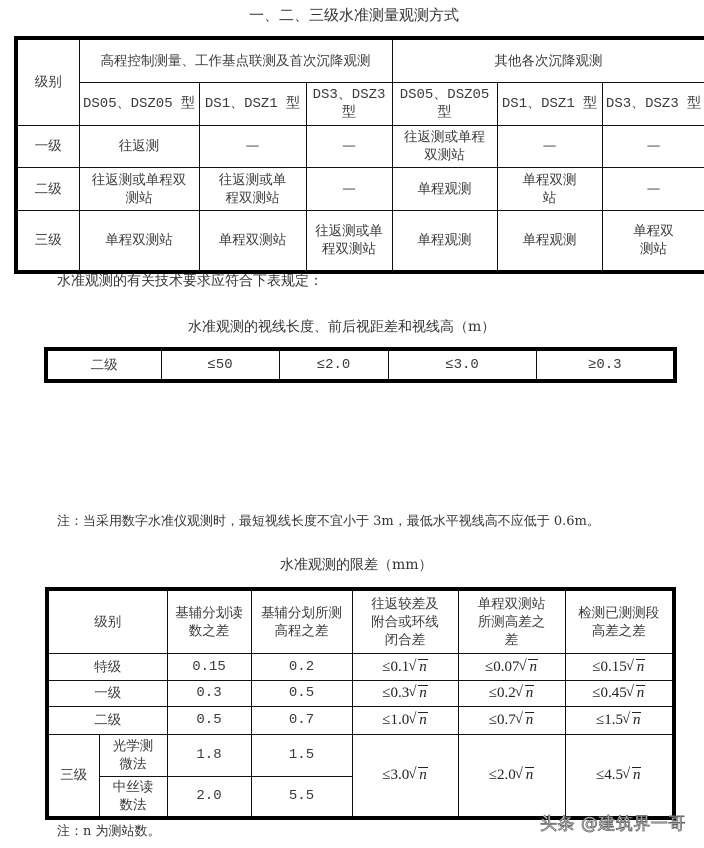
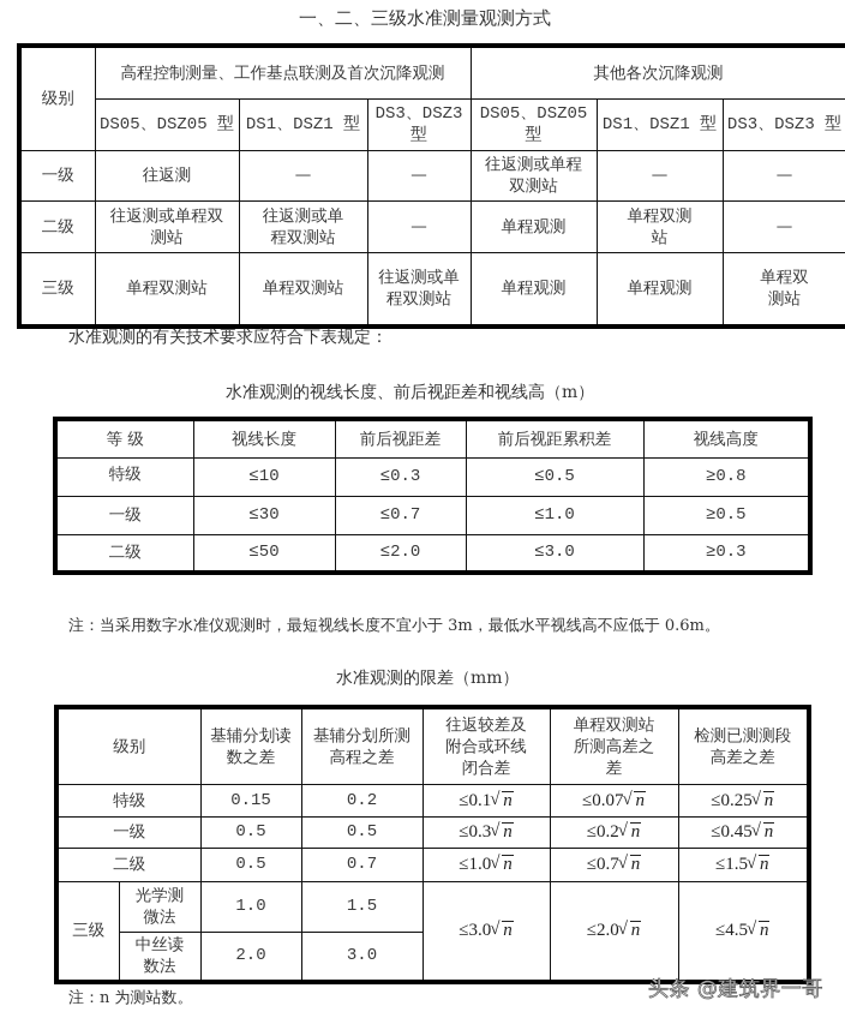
  一、二、三级水准测量观测方式
  级别	高程控制测量、工作基点联测及首次沉降观测	其他各次沉降观测
  DS05、DSZ05 型	DS1、DSZ1 型	DS3、DSZ3 型	DS05、DSZ05 型	DS1、DSZ1 型	DS3、DSZ3 型
  一级	往返测	—	—	往返测或单程双测站	—	—
  二级	往返测或单程双测站	往返测或单程双测站	—	单程观测	单程双测站	—
  三级	单程双测站	单程双测站	往返测或单程双测站	单程观测	单程观测	单程双测站
  水准观测的有关技术要求应符合下表规定：
  水准观测的视线长度、前后视距差和视线高（m）
+ 等 级	视线长度	前后视距差	前后视距累积差	视线高度
+ 特级	≤10	≤0.3	≤0.5	≥0.8
+ 一级	≤30	≤0.7	≤1.0	≥0.5
  二级	≤50	≤2.0	≤3.0	≥0.3
  注：当采用数字水准仪观测时，最短视线长度不宜小于 3m，最低水平视线高不应低于 0.6m。
  水准观测的限差（mm）
  级别	基辅分划读数之差	基辅分划所测高程之差	往返较差及附合或环线闭合差	单程双测站所测高差之差	检测已测测段高差之差
- 特级	0.15	0.2	≤0.1 n	≤0.07 n	≤0.15 n
+ 特级	0.15	0.2	≤0.1 n	≤0.07 n	≤0.25 n
- 一级	0.3	0.5	≤0.3 n	≤0.2 n	≤0.45 n
+ 一级	0.5	0.5	≤0.3 n	≤0.2 n	≤0.45 n
  二级	0.5	0.7	≤1.0 n	≤0.7 n	≤1.5 n
- 三级	光学测微法	1.8	1.5	≤3.0 n	≤2.0 n	≤4.5 n
+ 三级	光学测微法	1.0	1.5	≤3.0 n	≤2.0 n	≤4.5 n
- 中丝读数法	2.0	5.5
+ 中丝读数法	2.0	3.0
  注：n 为测站数。
  头条 @建筑界一哥
